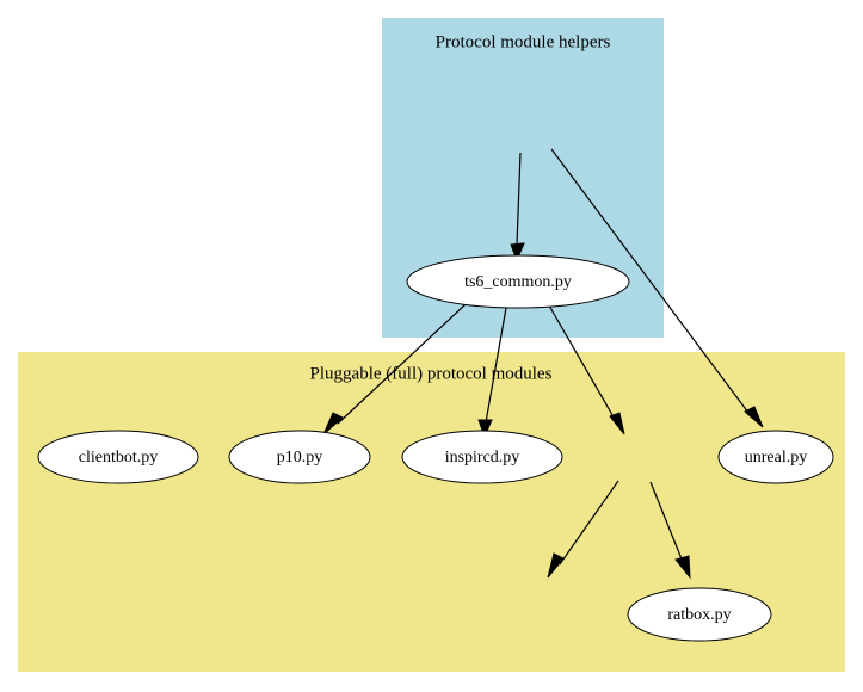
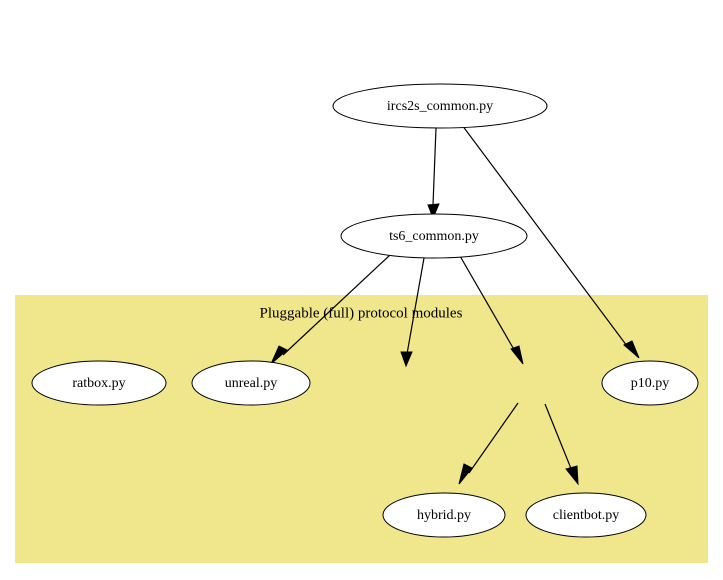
- Protocol module helpers
  Pluggable (full) protocol modules
+ ircs2s_common.py
  ts6_common.py
- clientbot.py
+ ratbox.py
- p10.py
+ unreal.py
- inspircd.py
- unreal.py
+ p10.py
+ hybrid.py
- ratbox.py
+ clientbot.py
